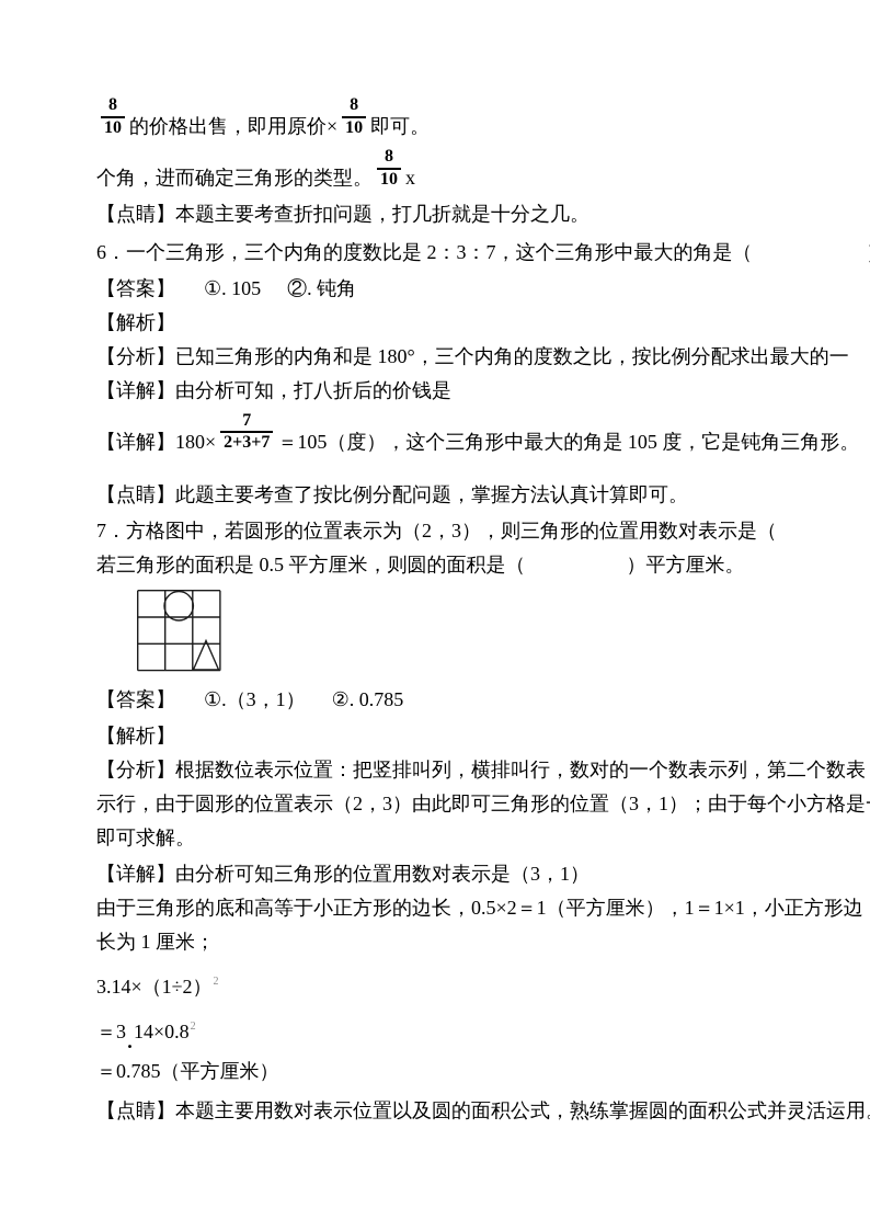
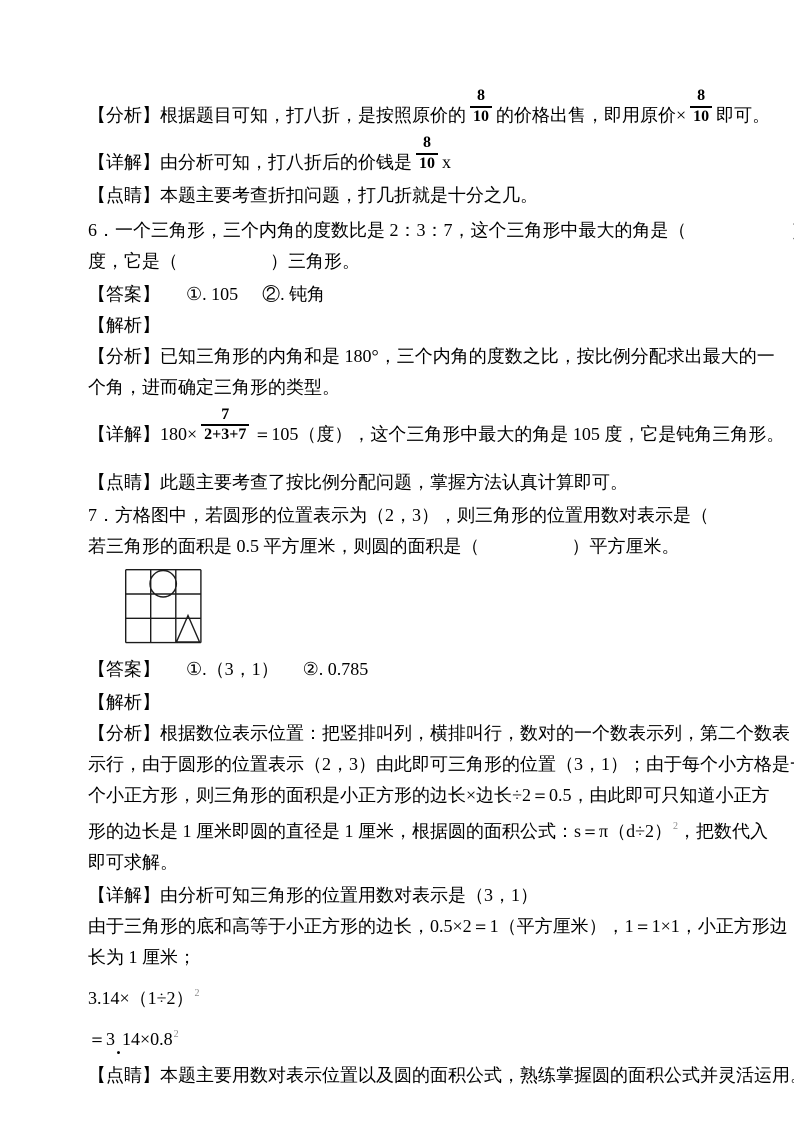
+ 【分析】根据题目可知，打八折，是按照原价的
  8
  10
  的价格出售，即用原价×
  8
  10
  即可。
- 个角，进而确定三角形的类型。
+ 【详解】由分析可知，打八折后的价钱是
  8
  10
  x
  【点睛】本题主要考查折扣问题，打几折就是十分之几。
  6．一个三角形，三个内角的度数比是 2：3：7，这个三角形中最大的角是（
+ 度，它是（ ）三角形。
  【答案】 ①. 105 ②. 钝角
  【解析】
  【分析】已知三角形的内角和是 180°，三个内角的度数之比，按比例分配求出最大的一
- 【详解】由分析可知，打八折后的价钱是
+ 个角，进而确定三角形的类型。
  【详解】180×
  7
  2+3+7
  ＝105（度），这个三角形中最大的角是 105 度，它是钝角三角形。
  【点睛】此题主要考查了按比例分配问题，掌握方法认真计算即可。
  7．方格图中，若圆形的位置表示为（2，3），则三角形的位置用数对表示是（
  若三角形的面积是 0.5 平方厘米，则圆的面积是（ ）平方厘米。
  【答案】 ①.（3，1） ②. 0.785
  【解析】
  【分析】根据数位表示位置：把竖排叫列，横排叫行，数对的一个数表示列，第二个数表
  示行，由于圆形的位置表示（2，3）由此即可三角形的位置（3，1）；由于每个小方格是
+ 个小正方形，则三角形的面积是小正方形的边长×边长÷2＝0.5，由此即可只知道小正方
+ 形的边长是 1 厘米即圆的直径是 1 厘米，根据圆的面积公式：s＝π（d÷2）2，把数代入
  即可求解。
  【详解】由分析可知三角形的位置用数对表示是（3，1）
  由于三角形的底和高等于小正方形的边长，0.5×2＝1（平方厘米），1＝1×1，小正方形边
  长为 1 厘米；
  3.14×（1÷2）2
  ＝3.14×0.82
- ＝0.785（平方厘米）
  【点睛】本题主要用数对表示位置以及圆的面积公式，熟练掌握圆的面积公式并灵活运用
